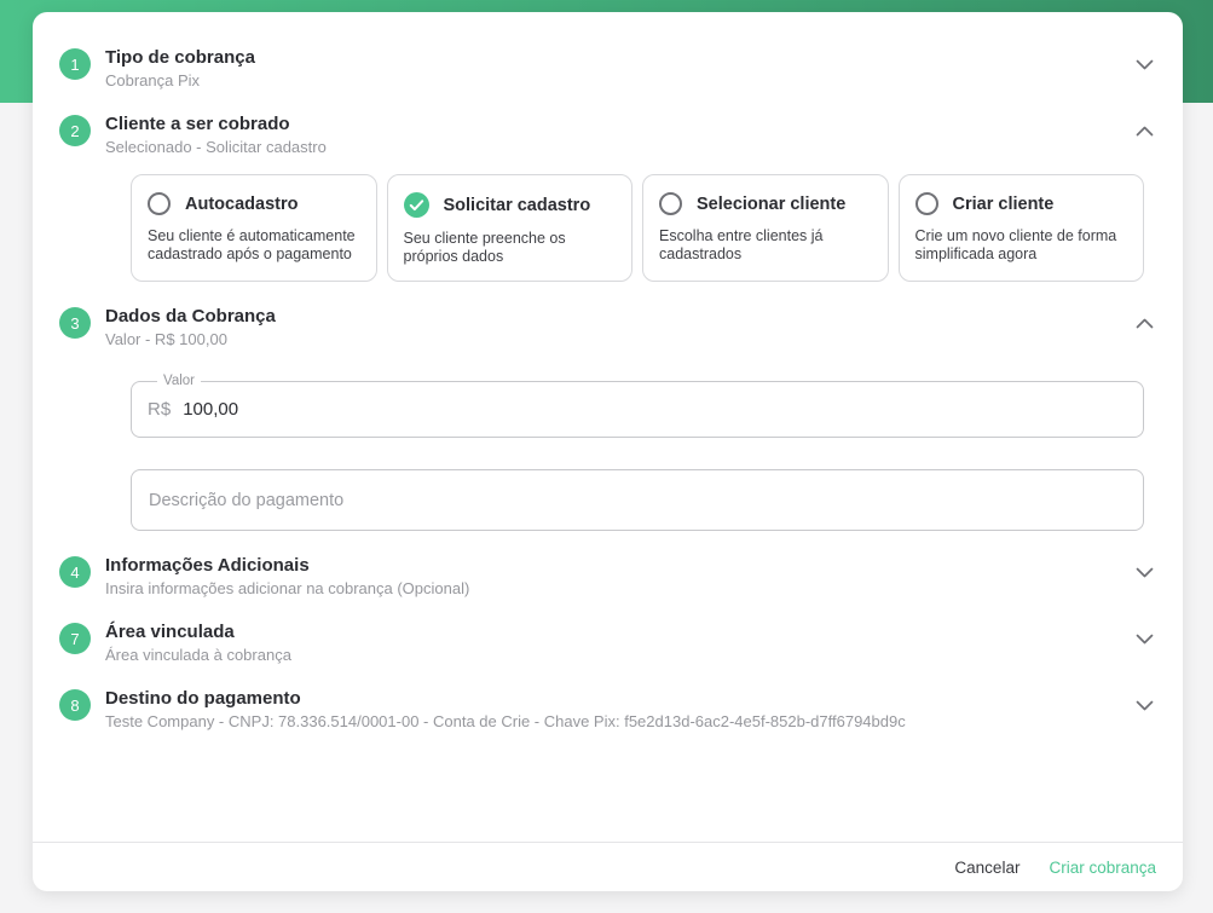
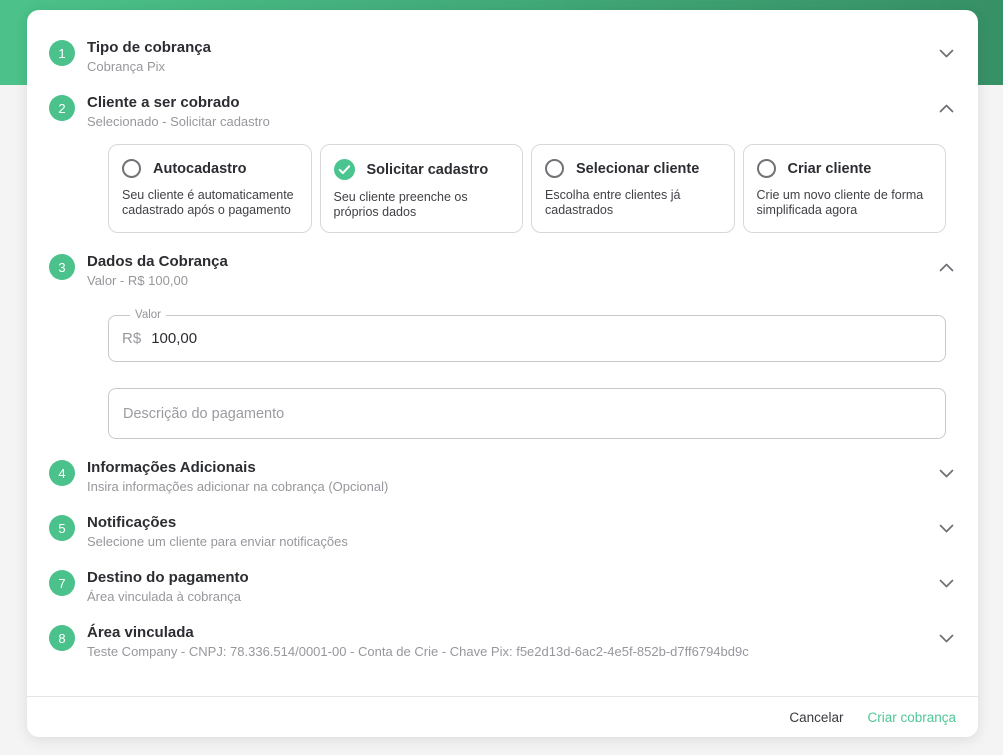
  1
  Tipo de cobrança
  Cobrança Pix
  2
  Cliente a ser cobrado
  Selecionado - Solicitar cadastro
  Autocadastro
  Seu cliente é automaticamente cadastrado após o pagamento
  Solicitar cadastro
  Seu cliente preenche os próprios dados
  Selecionar cliente
  Escolha entre clientes já cadastrados
  Criar cliente
  Crie um novo cliente de forma simplificada agora
  3
  Dados da Cobrança
  Valor - R$ 100,00
  Valor
  R$
  100,00
  Descrição do pagamento
  4
  Informações Adicionais
  Insira informações adicionar na cobrança (Opcional)
+ 5
+ Notificações
+ Selecione um cliente para enviar notificações
  7
- Área vinculada
+ Destino do pagamento
  Área vinculada à cobrança
  8
- Destino do pagamento
+ Área vinculada
  Teste Company - CNPJ: 78.336.514/0001-00 - Conta de Crie - Chave Pix: f5e2d13d-6ac2-4e5f-852b-d7ff6794bd9c
  Cancelar
  Criar cobrança
